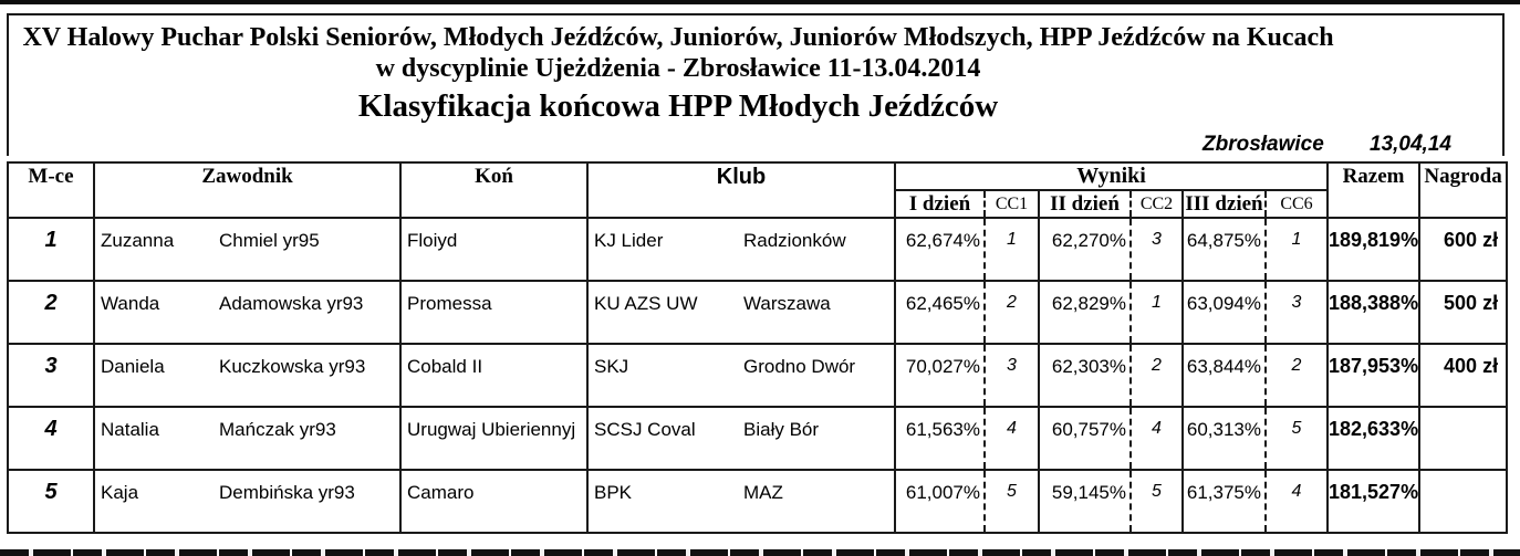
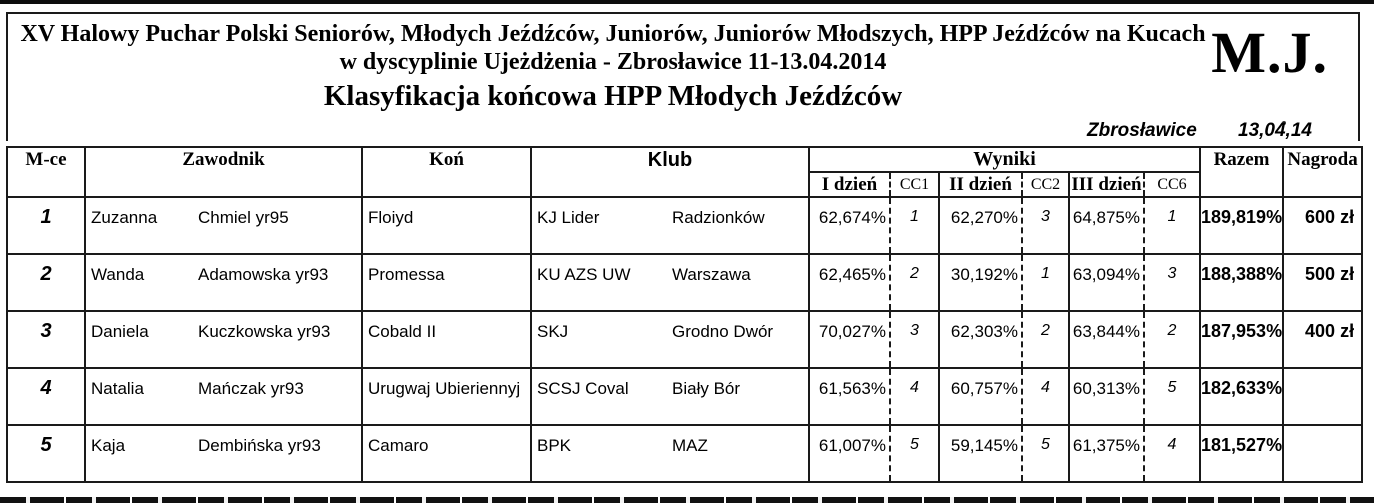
  XV Halowy Puchar Polski Seniorów, Młodych Jeźdźców, Juniorów, Juniorów Młodszych, HPP Jeźdźców na Kucach
  w dyscyplinie Ujeżdżenia - Zbrosławice 11-13.04.2014
  Klasyfikacja końcowa HPP Młodych Jeźdźców
+ M.J.
  Zbrosławice
  13,04,14
  M-ce	Zawodnik	Koń	Klub	Wyniki	Razem	Nagroda
  I dzień	CC1	II dzień	CC2	III dzień	CC6
  1	Zuzanna Chmiel yr95	Floiyd	KJ Lider Radzionków	62,674%	1	62,270%	3	64,875%	1	189,819%	600 zł
- 2	Wanda Adamowska yr93	Promessa	KU AZS UW Warszawa	62,465%	2	62,829%	1	63,094%	3	188,388%	500 zł
+ 2	Wanda Adamowska yr93	Promessa	KU AZS UW Warszawa	62,465%	2	30,192%	1	63,094%	3	188,388%	500 zł
  3	Daniela Kuczkowska yr93	Cobald II	SKJ Grodno Dwór	70,027%	3	62,303%	2	63,844%	2	187,953%	400 zł
  4	Natalia Mańczak yr93	Urugwaj Ubieriennyj	SCSJ Coval Biały Bór	61,563%	4	60,757%	4	60,313%	5	182,633%
  5	Kaja Dembińska yr93	Camaro	BPK MAZ	61,007%	5	59,145%	5	61,375%	4	181,527%
